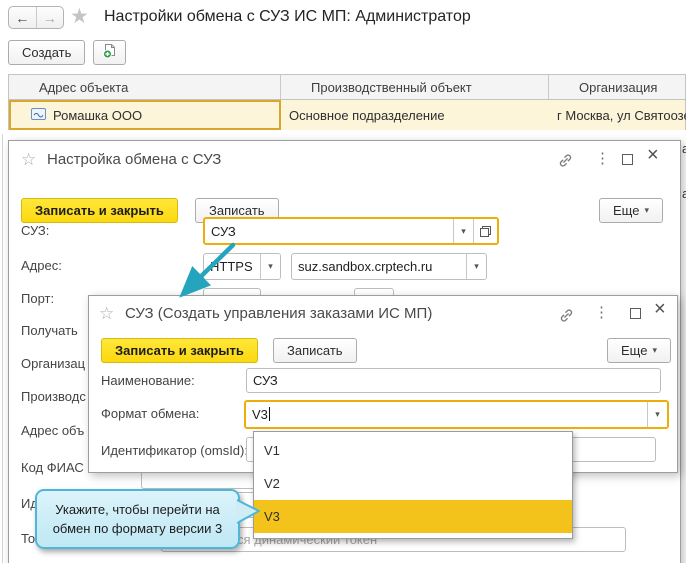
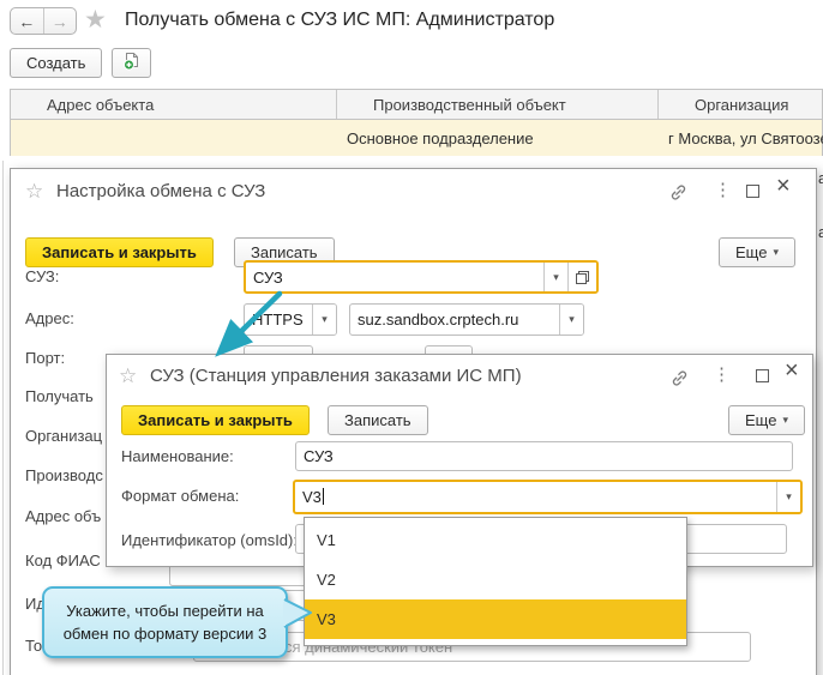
  ←
  →
  ★
- Настройки обмена с СУЗ ИС МП: Администратор
+ Получать обмена с СУЗ ИС МП: Администратор
  Создать
  Адрес объекта
  Производственный объект
  Организация
- Ромашка ООО
  Основное подразделение
  г Москва, ул Святооз
  ☆
  Настройка обмена с СУЗ
  ⋮
  ×
  Записать и закрыть
  Записать
  Еще
  ▾
  СУЗ:
  СУЗ
  ▾
  Адрес:
  HTTPS
  ▾
  suz.sandbox.crptech.ru
  ▾
  Порт:
  Получать
  Организац
  Производс
  Адрес объ
  Код ФИАС
  То
  ☆
- СУЗ (Создать управления заказами ИС МП)
+ СУЗ (Станция управления заказами ИС МП)
  ⋮
  ×
  Записать и закрыть
  Записать
  Еще
  ▾
  Наименование:
  СУЗ
  Формат обмена:
  V3
  ▾
  Идентификатор (omsId)
  V1
  V2
  V3
  Укажите, чтобы перейти на
  обмен по формату версии 3
